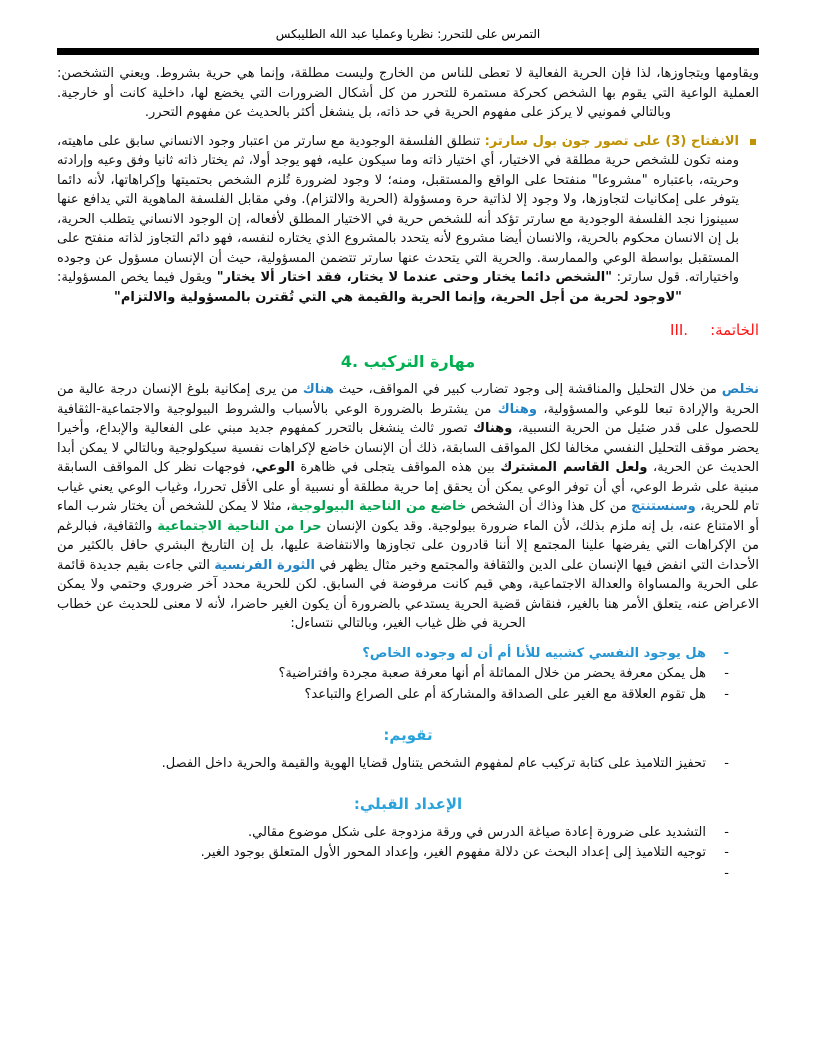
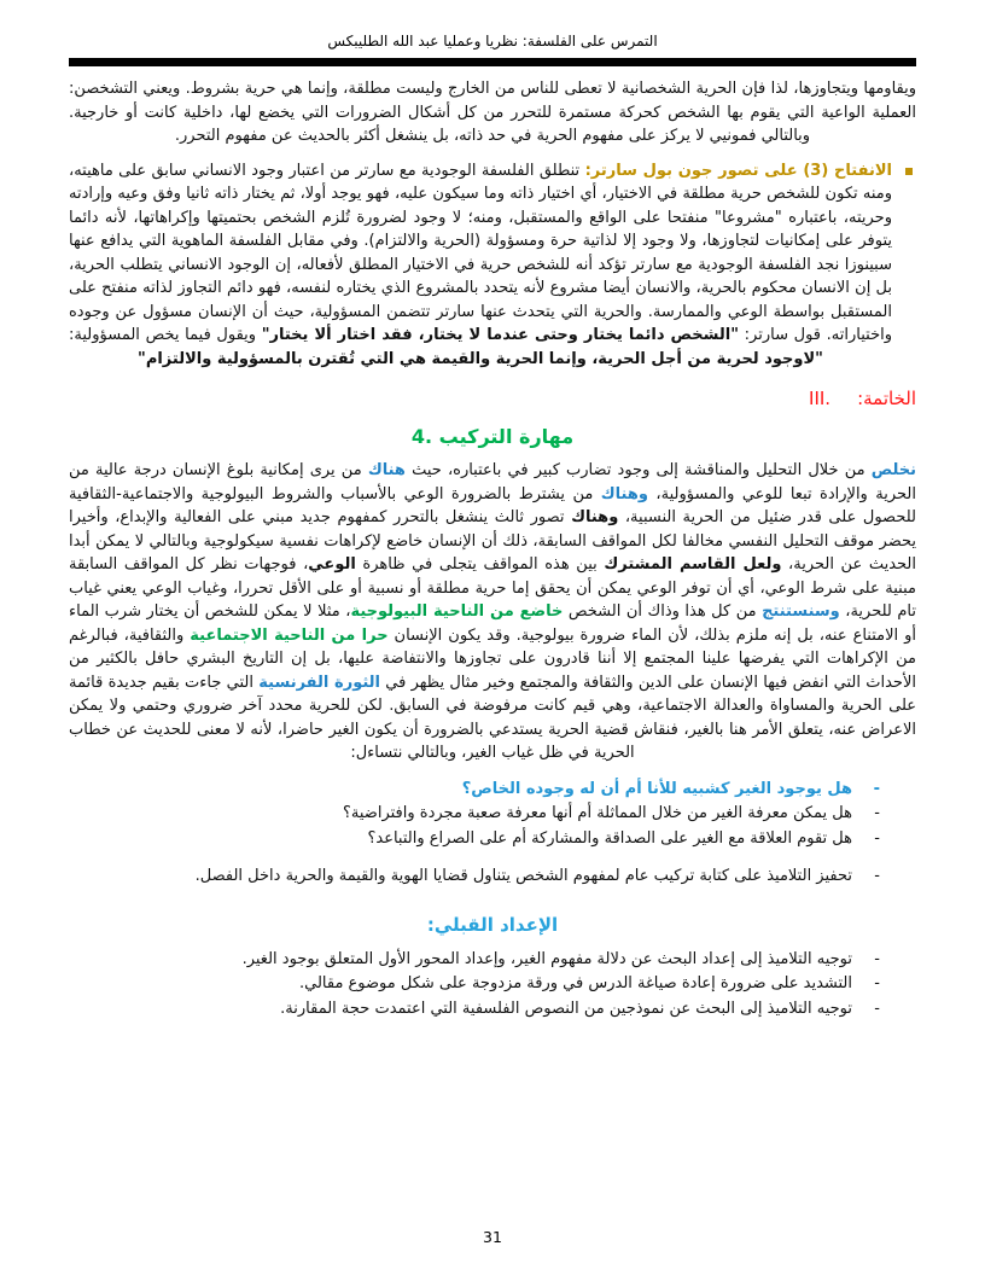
- التمرس على للتحرر: نظريا وعمليا عبد الله الطليبكس
+ التمرس على الفلسفة: نظريا وعمليا عبد الله الطليبكس
- ويقاومها ويتجاوزها، لذا فإن الحرية الفعالية لا تعطى للناس من الخارج وليست مطلقة، وإنما هي حرية بشروط. ويعني التشخصن: العملية الواعية التي يقوم بها الشخص كحركة مستمرة للتحرر من كل أشكال الضرورات التي يخضع لها، داخلية كانت أو خارجية. وبالتالي فمونيي لا يركز على مفهوم الحرية في حد ذاته، بل ينشغل أكثر بالحديث عن مفهوم التحرر.
+ ويقاومها ويتجاوزها، لذا فإن الحرية الشخصانية لا تعطى للناس من الخارج وليست مطلقة، وإنما هي حرية بشروط. ويعني التشخصن: العملية الواعية التي يقوم بها الشخص كحركة مستمرة للتحرر من كل أشكال الضرورات التي يخضع لها، داخلية كانت أو خارجية. وبالتالي فمونيي لا يركز على مفهوم الحرية في حد ذاته، بل ينشغل أكثر بالحديث عن مفهوم التحرر.
  الانفتاح (3) على تصور جون بول سارتر: تنطلق الفلسفة الوجودية مع سارتر من اعتبار وجود الانساني سابق على ماهيته، ومنه تكون للشخص حرية مطلقة في الاختيار، أي اختيار ذاته وما سيكون عليه، فهو يوجد أولا، ثم يختار ذاته ثانيا وفق وعيه وإرادته وحريته، باعتباره "مشروعا" منفتحا على الواقع والمستقبل، ومنه؛ لا وجود لضرورة تُلزم الشخص بحتميتها وإكراهاتها، لأنه دائما يتوفر على إمكانيات لتجاوزها، ولا وجود إلا لذاتية حرة ومسؤولة (الحرية والالتزام). وفي مقابل الفلسفة الماهوية التي يدافع عنها سبينوزا نجد الفلسفة الوجودية مع سارتر تؤكد أنه للشخص حرية في الاختيار المطلق لأفعاله، إن الوجود الانساني يتطلب الحرية، بل إن الانسان محكوم بالحرية، والانسان أيضا مشروع لأنه يتحدد بالمشروع الذي يختاره لنفسه، فهو دائم التجاوز لذاته منفتح على المستقبل بواسطة الوعي والممارسة. والحرية التي يتحدث عنها سارتر تتضمن المسؤولية، حيث أن الإنسان مسؤول عن وجوده واختياراته. قول سارتر: "الشخص دائما يختار وحتى عندما لا يختار، فقد اختار ألا يختار" ويقول فيما يخص المسؤولية: "لاوجود لحرية من أجل الحرية، وإنما الحرية والقيمة هي التي تُقترن بالمسؤولية والالتزام"
  III.
  الخاتمة:
  4. مهارة التركيب
- نخلص من خلال التحليل والمناقشة إلى وجود تضارب كبير في المواقف، حيث هناك من يرى إمكانية بلوغ الإنسان درجة عالية من الحرية والإرادة تبعا للوعي والمسؤولية، وهناك من يشترط بالضرورة الوعي بالأسباب والشروط البيولوجية والاجتماعية-الثقافية للحصول على قدر ضئيل من الحرية النسبية، وهناك تصور ثالث ينشغل بالتحرر كمفهوم جديد مبني على الفعالية والإبداع، وأخيرا يحضر موقف التحليل النفسي مخالفا لكل المواقف السابقة، ذلك أن الإنسان خاضع لإكراهات نفسية سيكولوجية وبالتالي لا يمكن أبدا الحديث عن الحرية، ولعل القاسم المشترك بين هذه المواقف يتجلى في ظاهرة الوعي، فوجهات نظر كل المواقف السابقة مبنية على شرط الوعي، أي أن توفر الوعي يمكن أن يحقق إما حرية مطلقة أو نسبية أو على الأقل تحررا، وغياب الوعي يعني غياب تام للحرية، وسنستنتج من كل هذا وذاك أن الشخص خاضع من الناحية البيولوجية، مثلا لا يمكن للشخص أن يختار شرب الماء أو الامتناع عنه، بل إنه ملزم بذلك، لأن الماء ضرورة بيولوجية. وقد يكون الإنسان حرا من الناحية الاجتماعية والثقافية، فبالرغم من الإكراهات التي يفرضها علينا المجتمع إلا أننا قادرون على تجاوزها والانتفاضة عليها، بل إن التاريخ البشري حافل بالكثير من الأحداث التي انفض فيها الإنسان على الدين والثقافة والمجتمع وخير مثال يظهر في الثورة الفرنسية التي جاءت بقيم جديدة قائمة على الحرية والمساواة والعدالة الاجتماعية، وهي قيم كانت مرفوضة في السابق. لكن للحرية محدد آخر ضروري وحتمي ولا يمكن الاعراض عنه، يتعلق الأمر هنا بالغير، فنقاش قضية الحرية يستدعي بالضرورة أن يكون الغير حاضرا، لأنه لا معنى للحديث عن خطاب الحرية في ظل غياب الغير، وبالتالي نتساءل:
+ نخلص من خلال التحليل والمناقشة إلى وجود تضارب كبير في باعتباره، حيث هناك من يرى إمكانية بلوغ الإنسان درجة عالية من الحرية والإرادة تبعا للوعي والمسؤولية، وهناك من يشترط بالضرورة الوعي بالأسباب والشروط البيولوجية والاجتماعية-الثقافية للحصول على قدر ضئيل من الحرية النسبية، وهناك تصور ثالث ينشغل بالتحرر كمفهوم جديد مبني على الفعالية والإبداع، وأخيرا يحضر موقف التحليل النفسي مخالفا لكل المواقف السابقة، ذلك أن الإنسان خاضع لإكراهات نفسية سيكولوجية وبالتالي لا يمكن أبدا الحديث عن الحرية، ولعل القاسم المشترك بين هذه المواقف يتجلى في ظاهرة الوعي، فوجهات نظر كل المواقف السابقة مبنية على شرط الوعي، أي أن توفر الوعي يمكن أن يحقق إما حرية مطلقة أو نسبية أو على الأقل تحررا، وغياب الوعي يعني غياب تام للحرية، وسنستنتج من كل هذا وذاك أن الشخص خاضع من الناحية البيولوجية، مثلا لا يمكن للشخص أن يختار شرب الماء أو الامتناع عنه، بل إنه ملزم بذلك، لأن الماء ضرورة بيولوجية. وقد يكون الإنسان حرا من الناحية الاجتماعية والثقافية، فبالرغم من الإكراهات التي يفرضها علينا المجتمع إلا أننا قادرون على تجاوزها والانتفاضة عليها، بل إن التاريخ البشري حافل بالكثير من الأحداث التي انفض فيها الإنسان على الدين والثقافة والمجتمع وخير مثال يظهر في الثورة الفرنسية التي جاءت بقيم جديدة قائمة على الحرية والمساواة والعدالة الاجتماعية، وهي قيم كانت مرفوضة في السابق. لكن للحرية محدد آخر ضروري وحتمي ولا يمكن الاعراض عنه، يتعلق الأمر هنا بالغير، فنقاش قضية الحرية يستدعي بالضرورة أن يكون الغير حاضرا، لأنه لا معنى للحديث عن خطاب الحرية في ظل غياب الغير، وبالتالي نتساءل:
  -
- هل يوجود النفسي كشبيه للأنا أم أن له وجوده الخاص؟
+ هل يوجود الغير كشبيه للأنا أم أن له وجوده الخاص؟
  -
- هل يمكن معرفة يحضر من خلال المماثلة أم أنها معرفة صعبة مجردة وافتراضية؟
+ هل يمكن معرفة الغير من خلال المماثلة أم أنها معرفة صعبة مجردة وافتراضية؟
  -
  هل تقوم العلاقة مع الغير على الصداقة والمشاركة أم على الصراع والتباعد؟
- تقويم:
  -
  تحفيز التلاميذ على كتابة تركيب عام لمفهوم الشخص يتناول قضايا الهوية والقيمة والحرية داخل الفصل.
  الإعداد القبلي:
  -
- التشديد على ضرورة إعادة صياغة الدرس في ورقة مزدوجة على شكل موضوع مقالي.
+ توجيه التلاميذ إلى إعداد البحث عن دلالة مفهوم الغير، وإعداد المحور الأول المتعلق بوجود الغير.
  -
- توجيه التلاميذ إلى إعداد البحث عن دلالة مفهوم الغير، وإعداد المحور الأول المتعلق بوجود الغير.
+ التشديد على ضرورة إعادة صياغة الدرس في ورقة مزدوجة على شكل موضوع مقالي.
  -
+ توجيه التلاميذ إلى البحث عن نموذجين من النصوص الفلسفية التي اعتمدت حجة المقارنة.
+ 31
